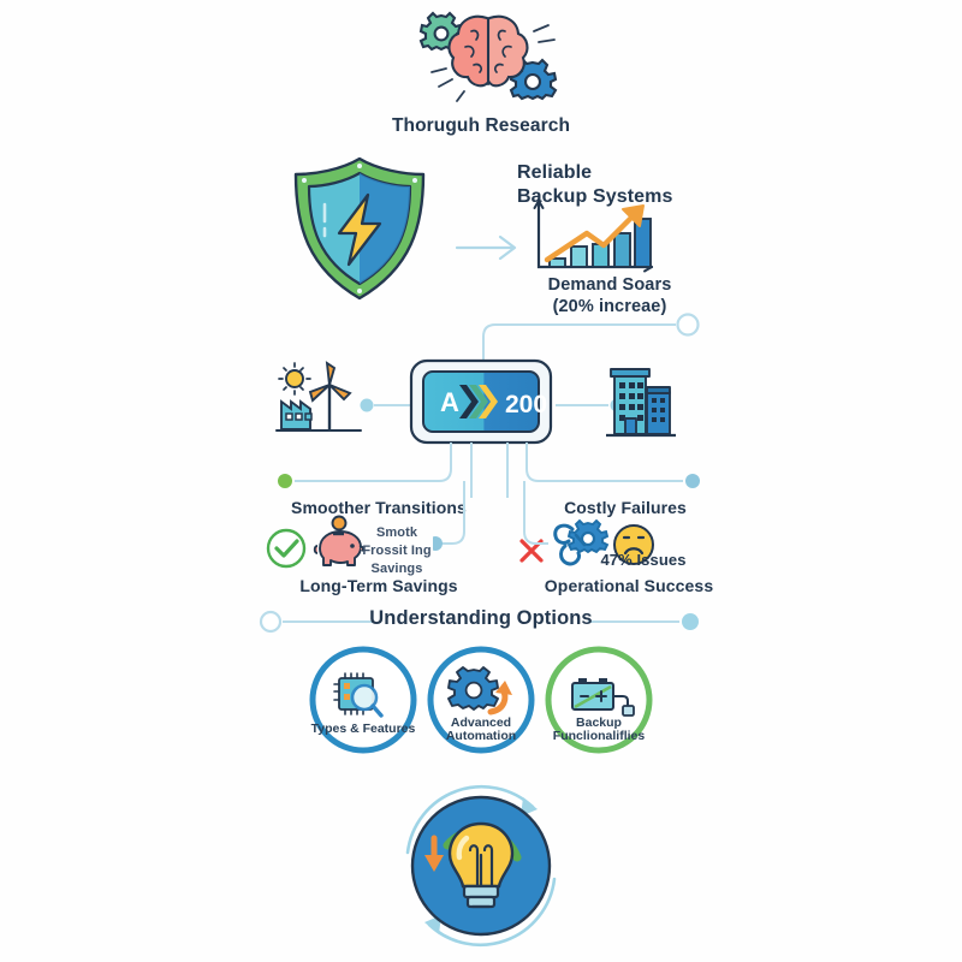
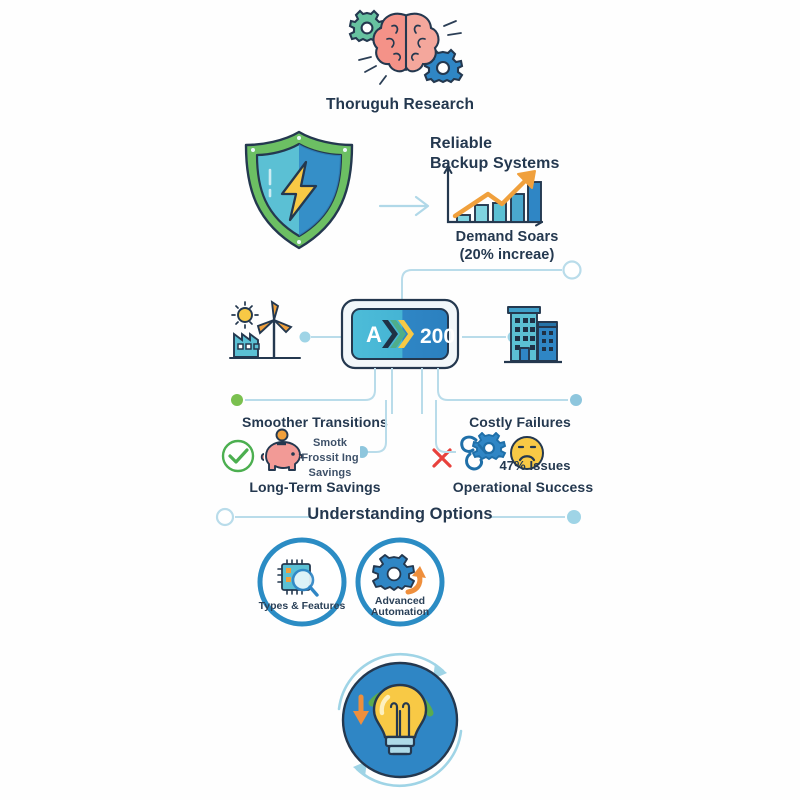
  Thoruguh Research
  Reliable
  Backup Systems
  Demand Soars
  (20% increae)
  A
  200
  Smoother Transitions
  Smotk
  Frossit Ing
  Savings
  Long-Term Savings
  Costly Failures
  47% Issues
  Operational Success
  Understanding Options
  Types & Features
  Advanced
  Automation
- Backup
- Funclionaliflies
